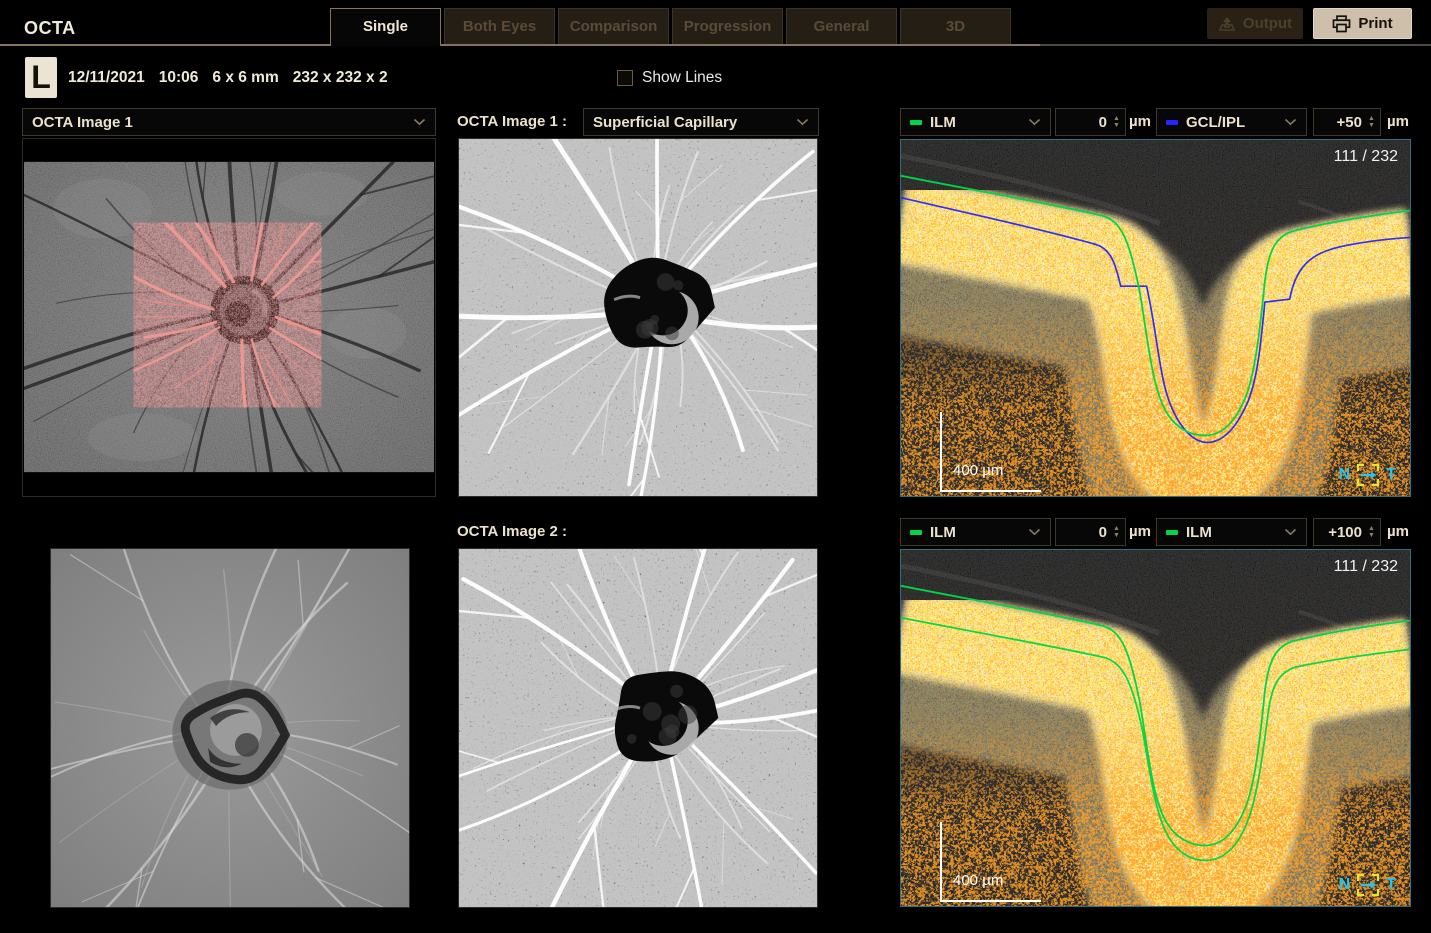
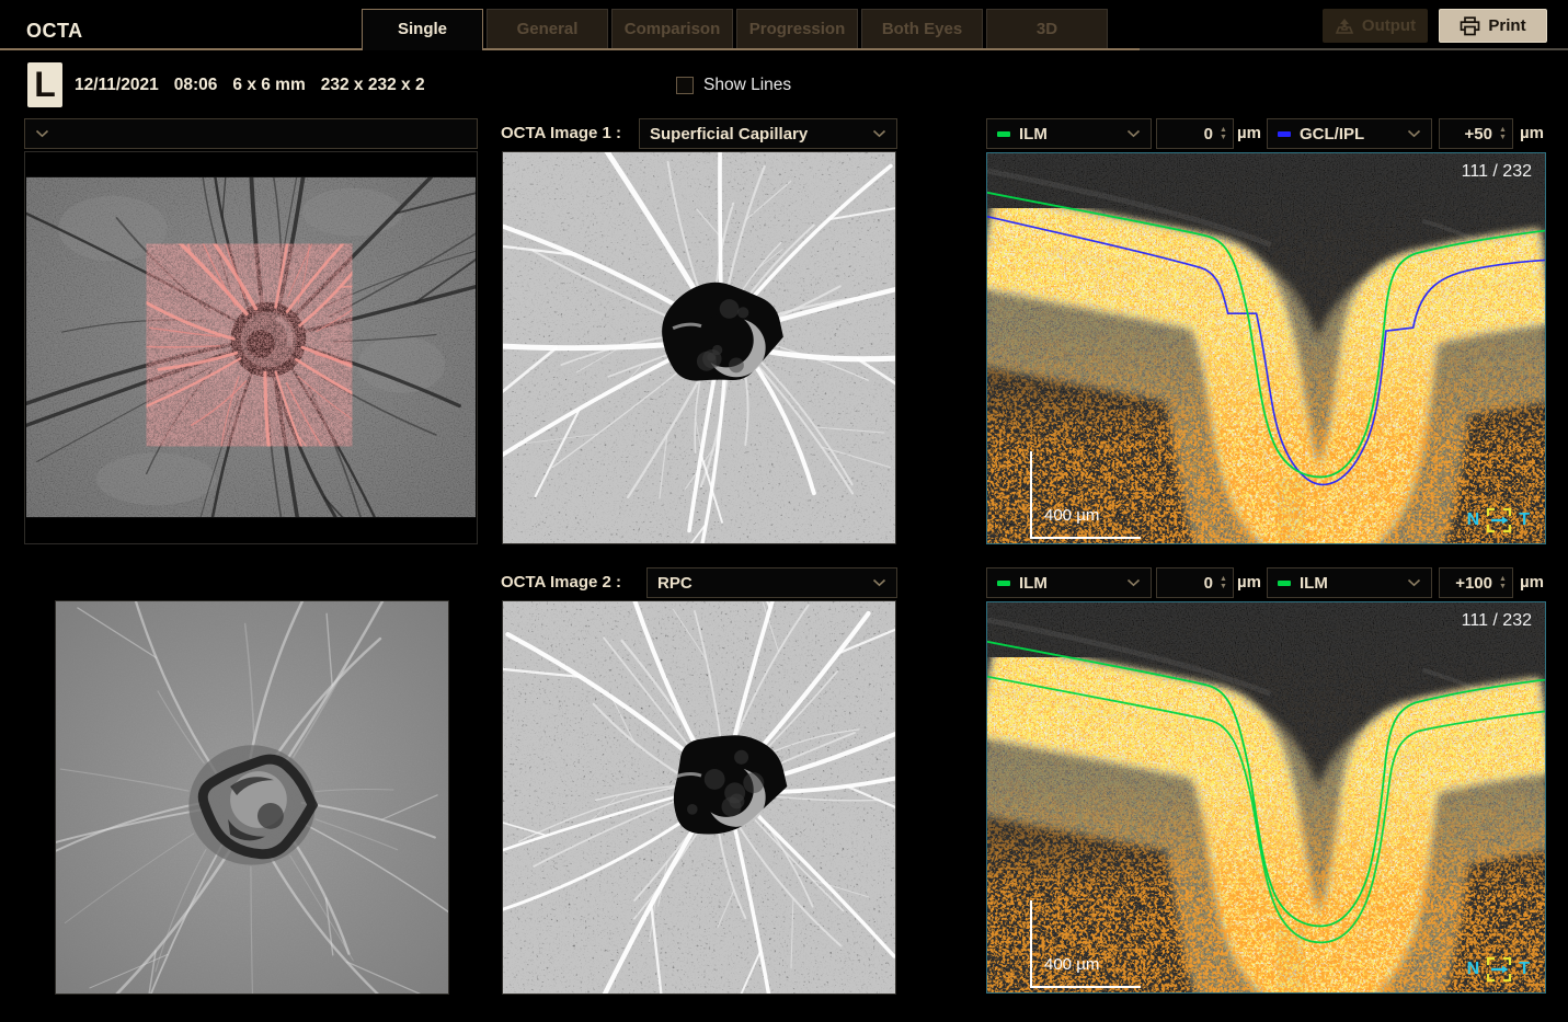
  OCTA
  Single
- Both Eyes
+ General
  Comparison
  Progression
- General
+ Both Eyes
  3D
  Output
  Print
  L
  12/11/2021
- 10:06
+ 08:06
  6 x 6 mm
  232 x 232 x 2
  Show Lines
- OCTA Image 1
  OCTA Image 1 :
  Superficial Capillary
  ILM
  0
  µm
  GCL/IPL
  +50
  µm
  111 / 232
  400 µm
  N
  T
  OCTA Image 2 :
+ RPC
  ILM
  0
  µm
  ILM
  +100
  µm
  111 / 232
  400 µm
  N
  T
